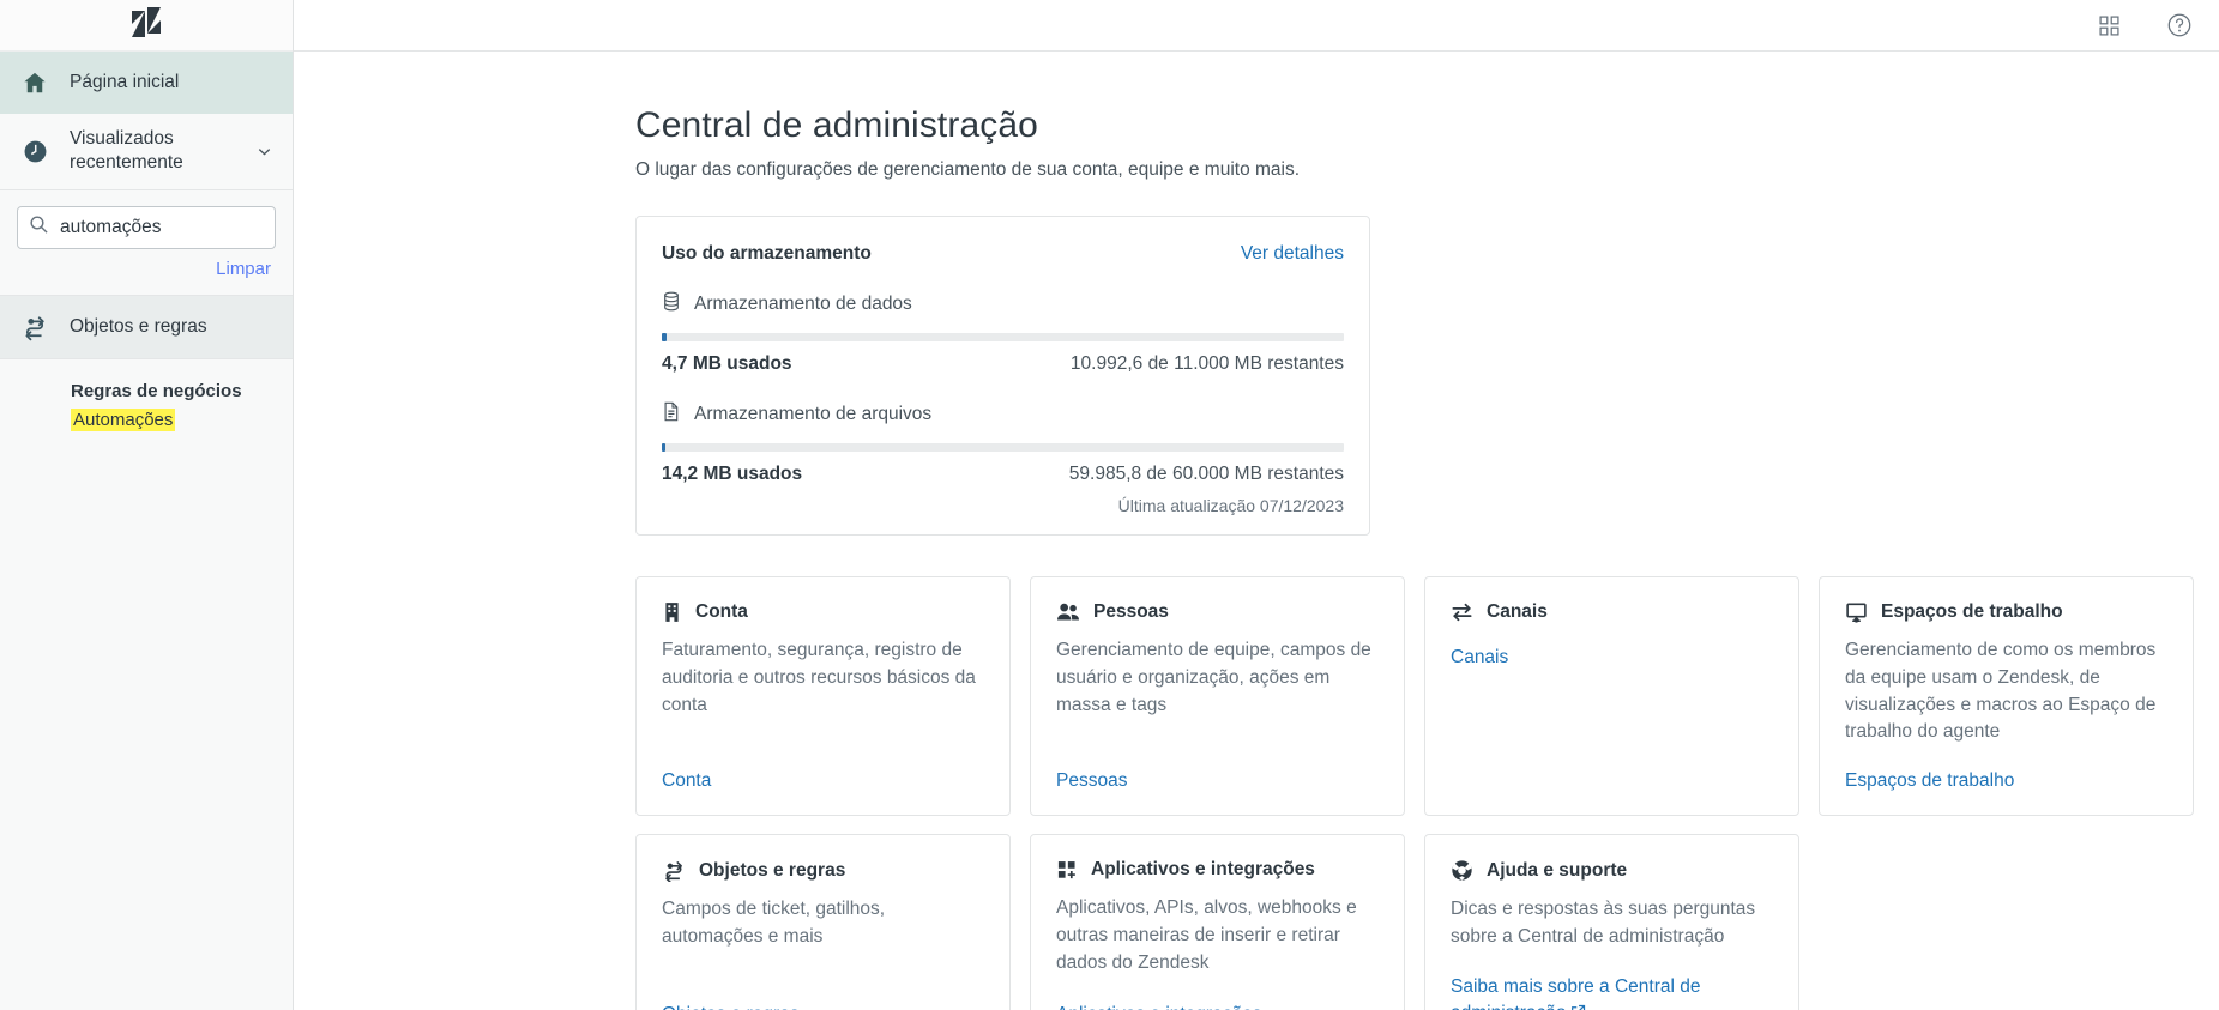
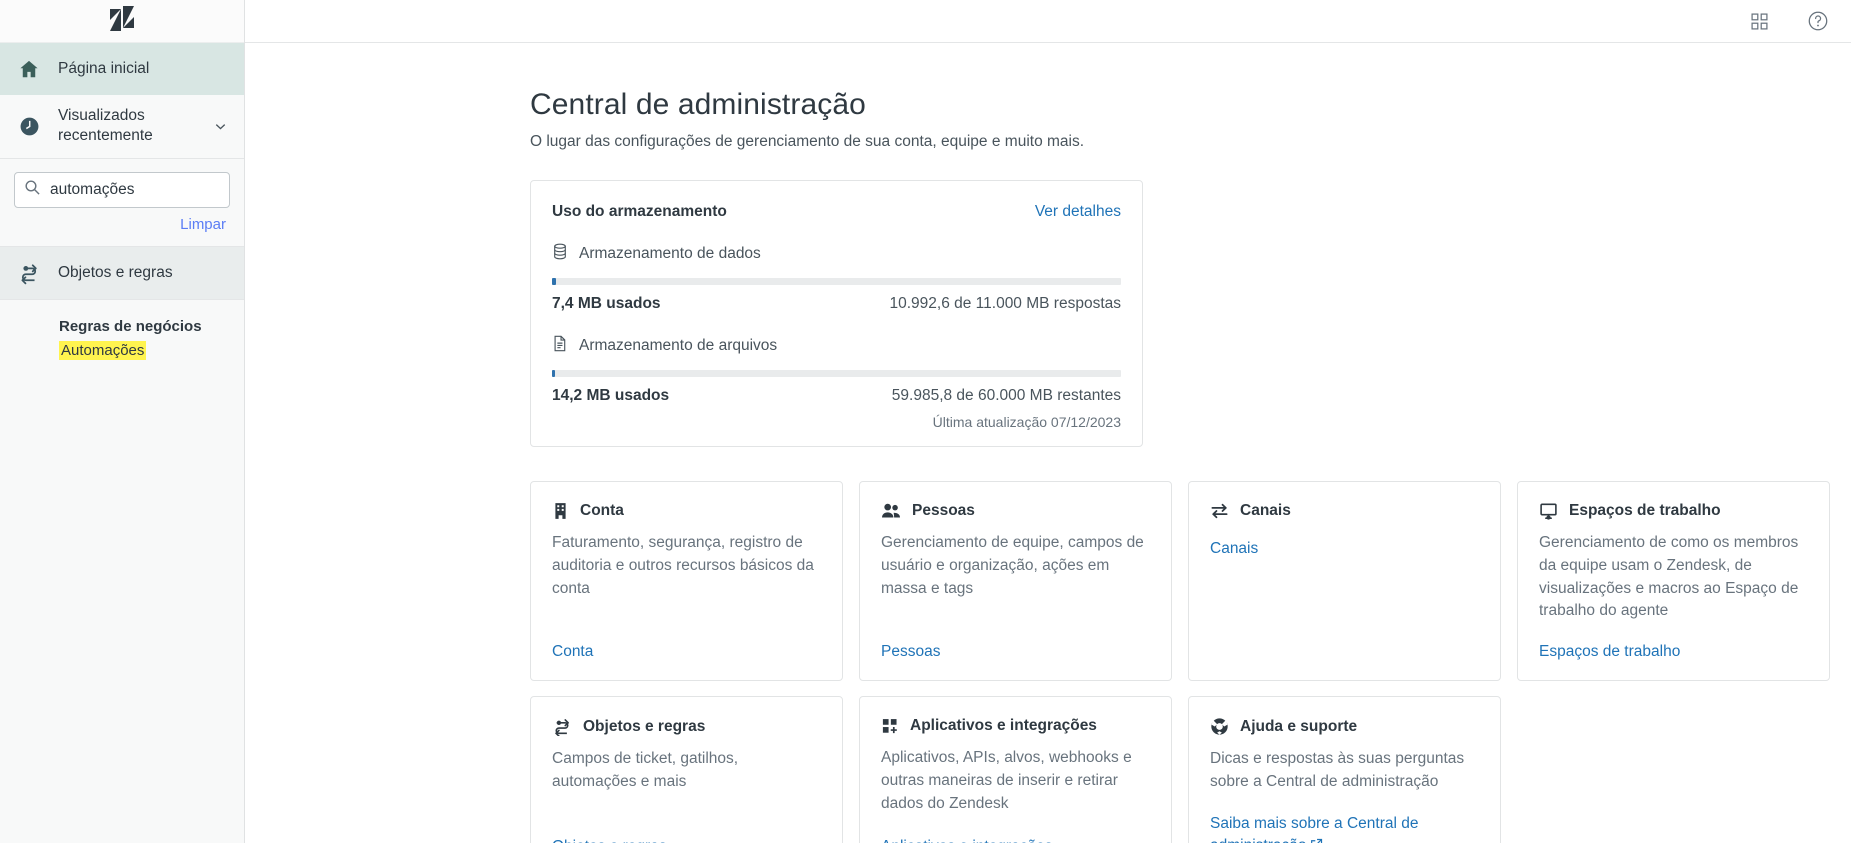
  Página inicial
  Visualizados recentemente
  automações
  Limpar
  Objetos e regras
  Regras de negócios
  Automações
  Central de administração
  O lugar das configurações de gerenciamento de sua conta, equipe e muito mais.
  Uso do armazenamento
  Ver detalhes
  Armazenamento de dados
- 4,7 MB usados
+ 7,4 MB usados
- 10.992,6 de 11.000 MB restantes
+ 10.992,6 de 11.000 MB respostas
  Armazenamento de arquivos
  14,2 MB usados
  59.985,8 de 60.000 MB restantes
  Última atualização 07/12/2023
  Conta
  Faturamento, segurança, registro de auditoria e outros recursos básicos da conta
  Conta
  Pessoas
  Gerenciamento de equipe, campos de usuário e organização, ações em massa e tags
  Pessoas
  Canais
  Canais
  Espaços de trabalho
  Gerenciamento de como os membros da equipe usam o Zendesk, de visualizações e macros ao Espaço de trabalho do agente
  Espaços de trabalho
  Objetos e regras
  Campos de ticket, gatilhos, automações e mais
  Aplicativos e integrações
  Aplicativos, APIs, alvos, webhooks e outras maneiras de inserir e retirar dados do Zendesk
  Ajuda e suporte
  Dicas e respostas às suas perguntas sobre a Central de administração
